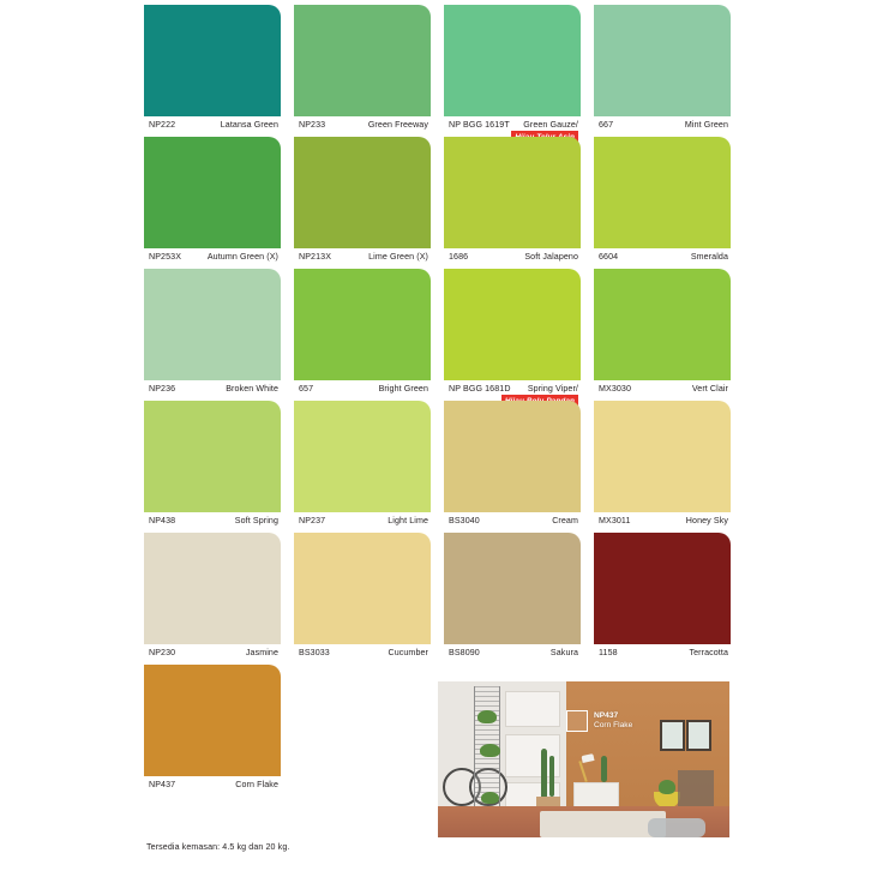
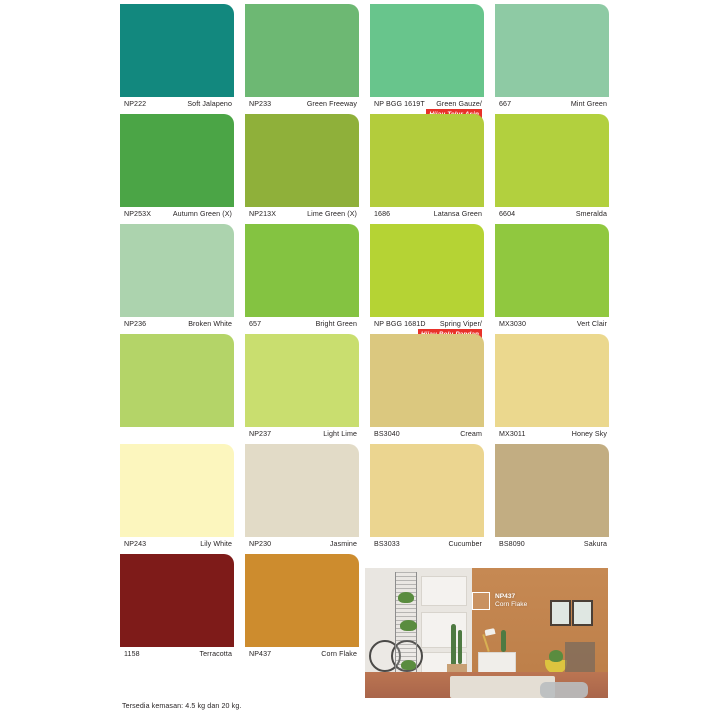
  NP222
- Latansa Green
+ Soft Jalapeno
  NP233
  Green Freeway
  NP BGG 1619T
  Green Gauze/
  667
  Mint Green
  NP253X
  Autumn Green (X)
  NP213X
  Lime Green (X)
  1686
- Soft Jalapeno
+ Latansa Green
  6604
  Smeralda
  NP236
  Broken White
  657
  Bright Green
  NP BGG 1681D
  Spring Viper/
  MX3030
  Vert Clair
- NP438
- Soft Spring
  NP237
  Light Lime
  BS3040
  Cream
  MX3011
  Honey Sky
+ NP243
+ Lily White
  NP230
  Jasmine
  BS3033
  Cucumber
  BS8090
  Sakura
  1158
  Terracotta
  NP437
  Corn Flake
  Tersedia kemasan: 4.5 kg dan 20 kg.
